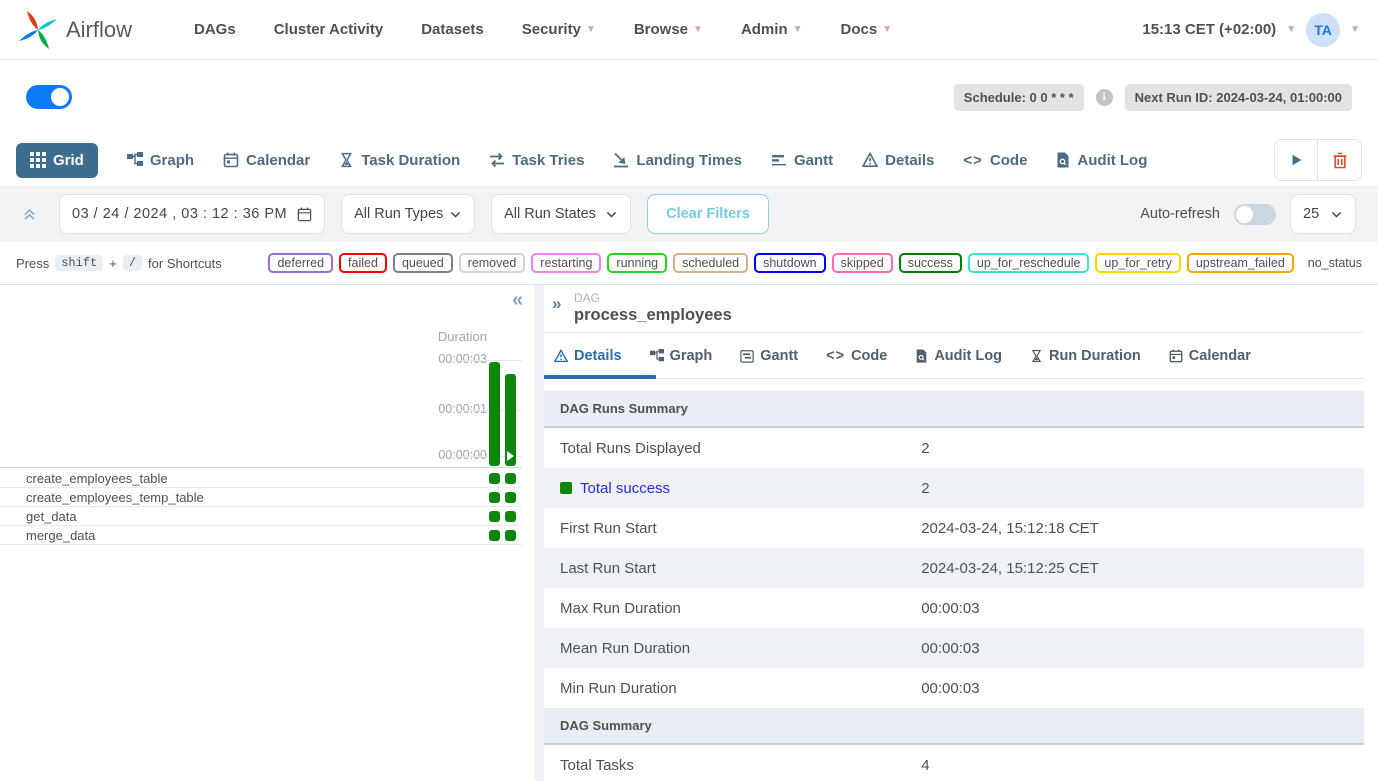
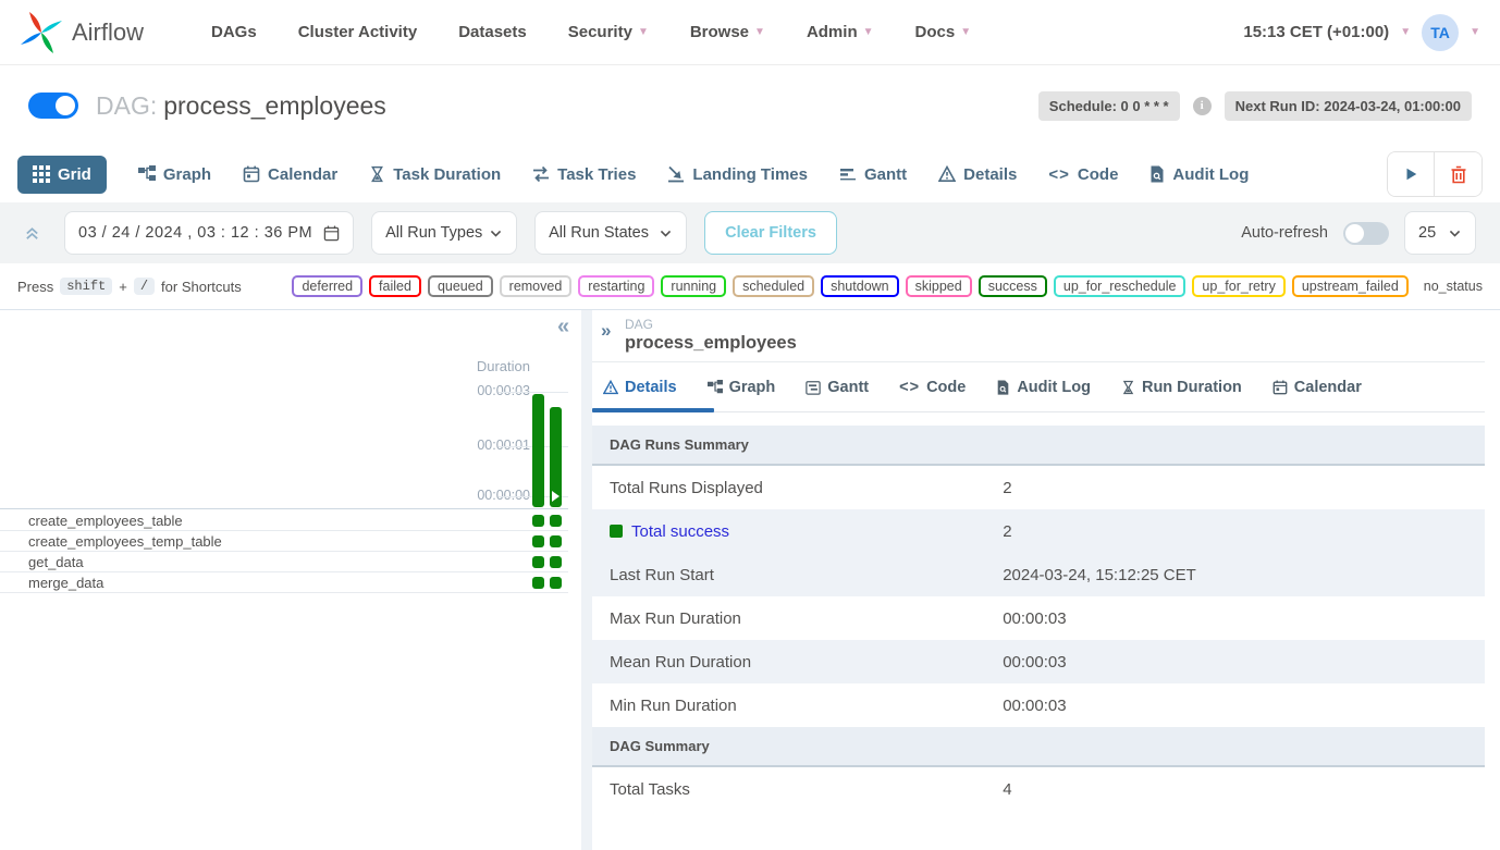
  Airflow
  DAGs
  Cluster Activity
  Datasets
  Security
  ▼
  Browse
  ▼
  Admin
  ▼
  Docs
  ▼
- 15:13 CET (+02:00)
+ 15:13 CET (+01:00)
  ▼
  TA
  ▼
+ DAG: process_employees
  Schedule: 0 0 * * *
  i
  Next Run ID: 2024-03-24, 01:00:00
  Grid
  Graph
  Calendar
  Task Duration
  Task Tries
  Landing Times
  Gantt
  Details
  <>
  Code
  Audit Log
  03 / 24 / 2024 , 03 : 12 : 36 PM
  All Run Types
  All Run States
  Clear Filters
  Auto-refresh
  25
  Press
  shift
  +
  /
  for Shortcuts
  deferred
  failed
  queued
  removed
  restarting
  running
  scheduled
  shutdown
  skipped
  success
  up_for_reschedule
  up_for_retry
  upstream_failed
  no_status
  «
  Duration
  00:00:03
  00:00:01
  00:00:00
  create_employees_table
  create_employees_temp_table
  get_data
  merge_data
  »
  DAG
  process_employees
  Details
  Graph
  Gantt
  <>
  Code
  Audit Log
  Run Duration
  Calendar
  DAG Runs Summary
  Total Runs Displayed
  2
  Total success
  2
- First Run Start
- 2024-03-24, 15:12:18 CET
  Last Run Start
  2024-03-24, 15:12:25 CET
  Max Run Duration
  00:00:03
  Mean Run Duration
  00:00:03
  Min Run Duration
  00:00:03
  DAG Summary
  Total Tasks
  4
